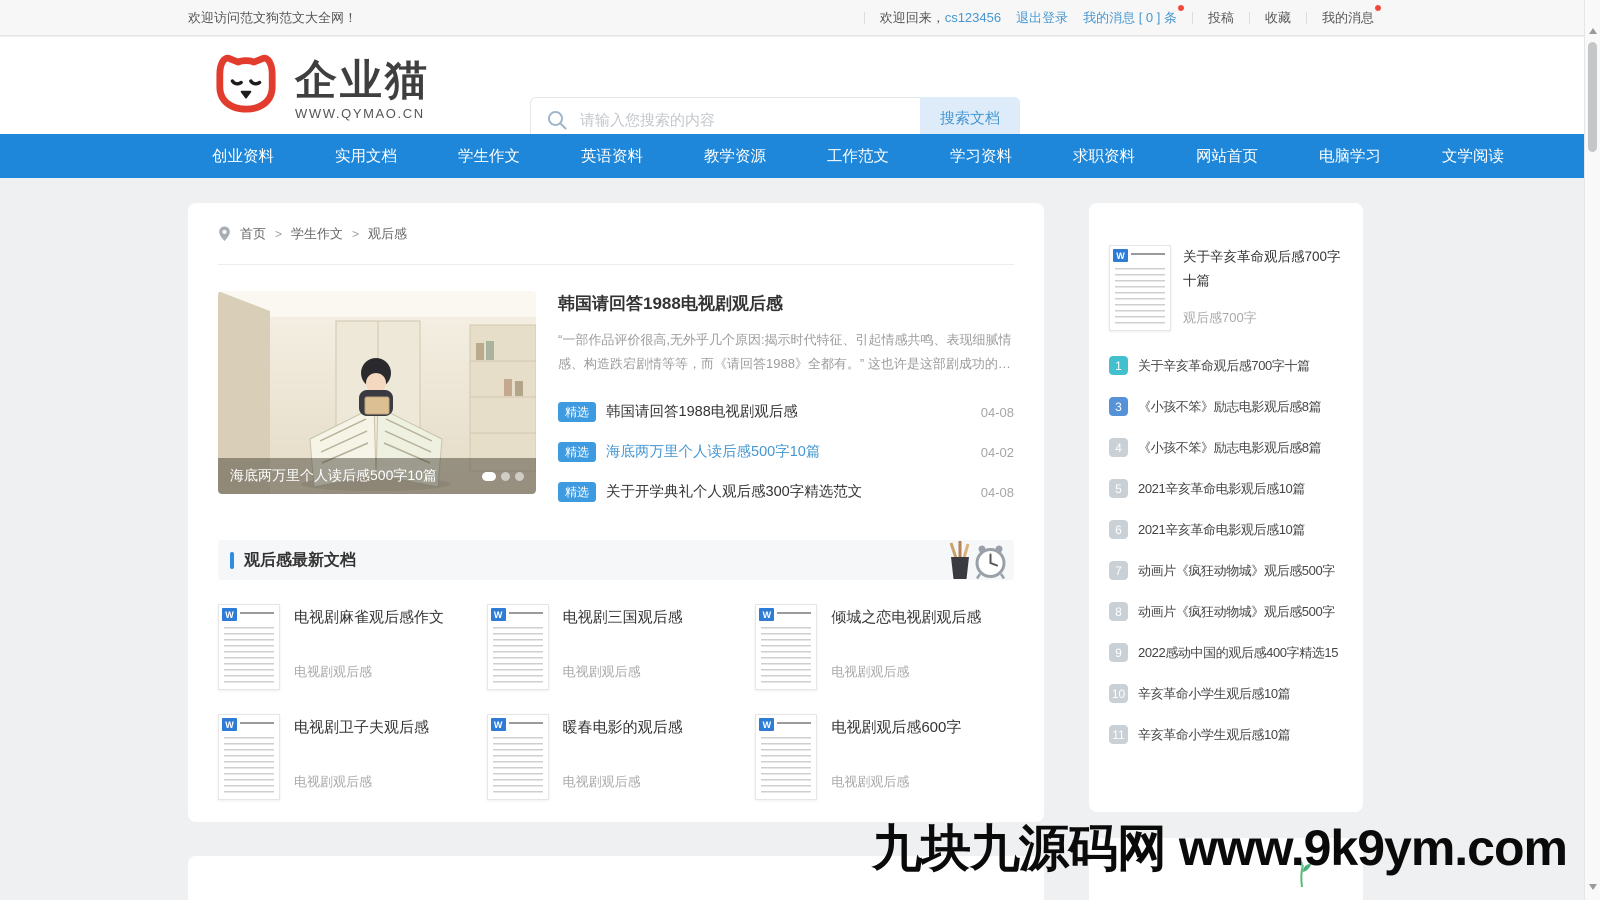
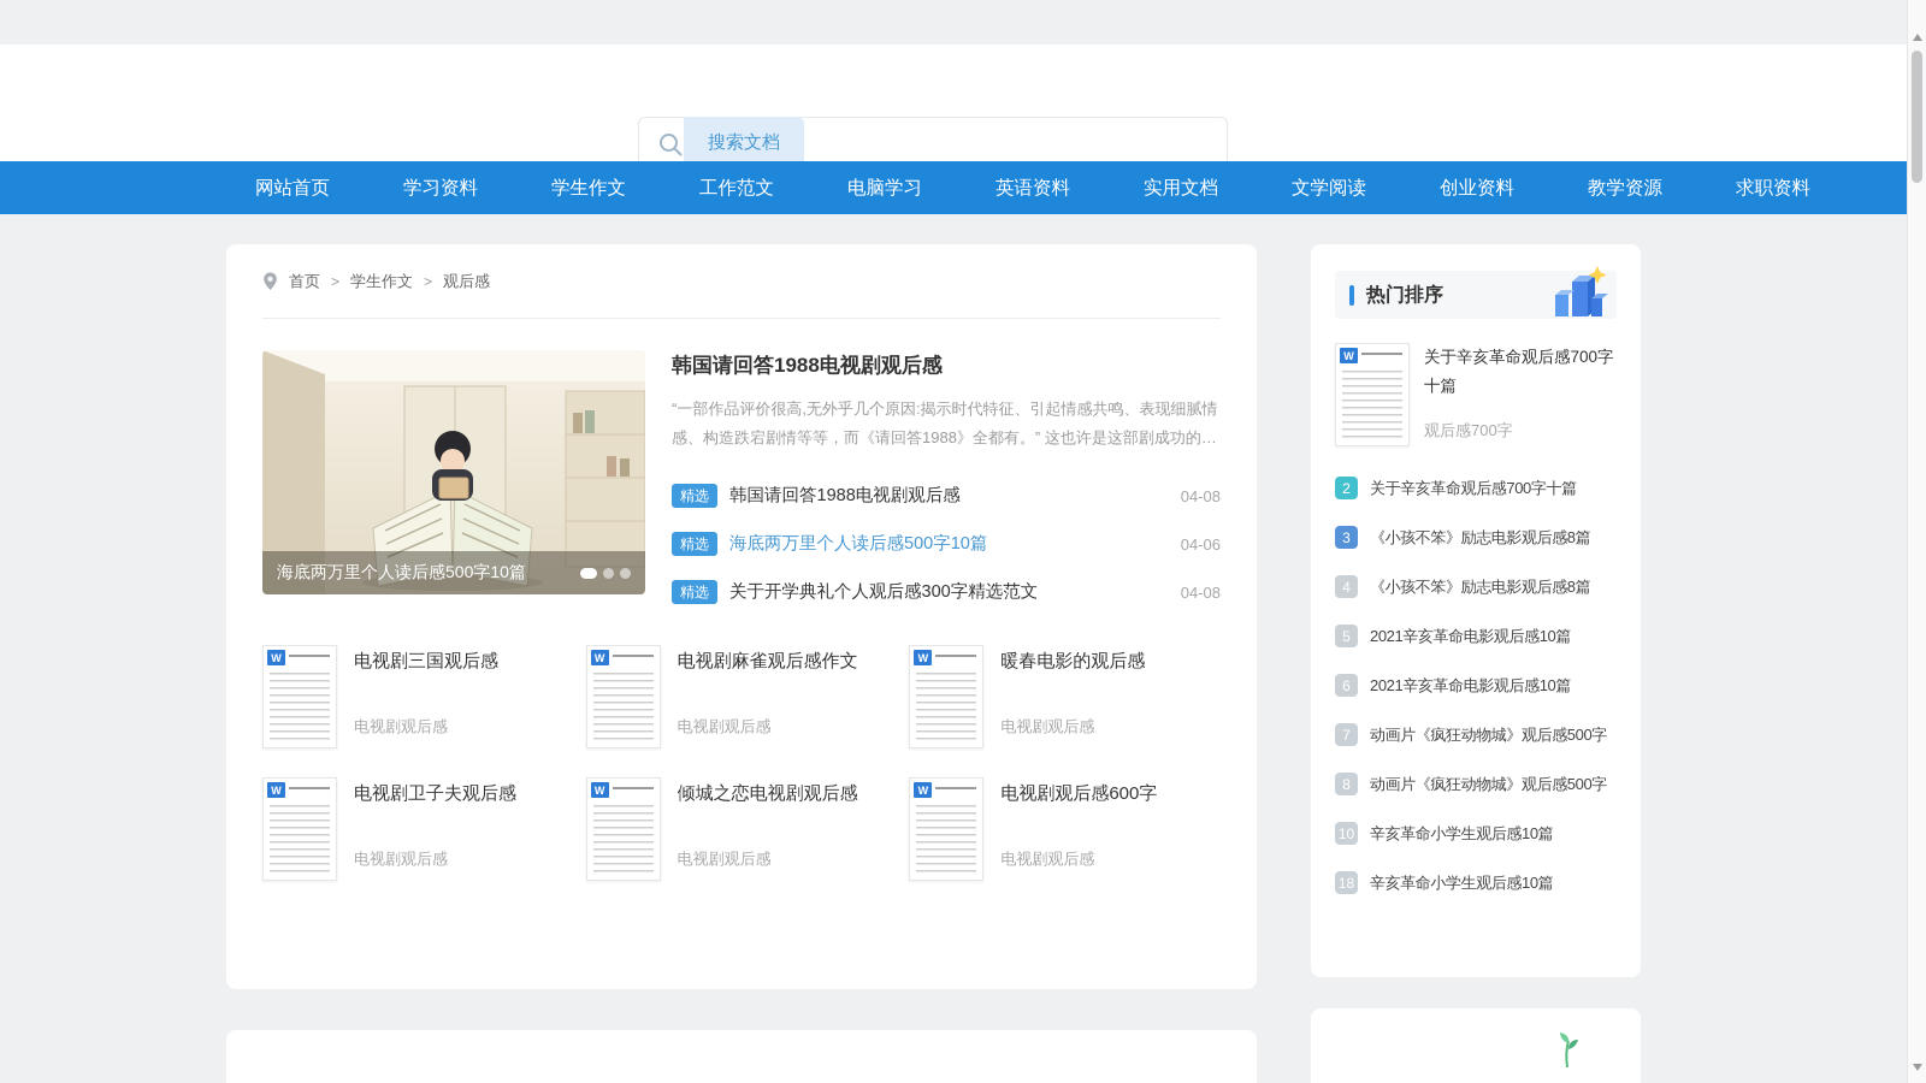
- 欢迎访问范文狗范文大全网！
- 欢迎回来，cs123456
- 退出登录
- 我的消息 [ 0 ] 条
- 投稿
- 收藏
- 我的消息
- 企业猫
- WWW.QYMAO.CN
- 请输入您搜索的内容
  搜索文档
- 创业资料
+ 网站首页
- 实用文档
+ 学习资料
  学生作文
- 英语资料
+ 工作范文
- 教学资源
+ 电脑学习
- 工作范文
+ 英语资料
- 学习资料
+ 实用文档
- 求职资料
+ 文学阅读
- 网站首页
+ 创业资料
- 电脑学习
+ 教学资源
- 文学阅读
+ 求职资料
  首页
  >
  学生作文
  >
  观后感
  海底两万里个人读后感500字10篇
  韩国请回答1988电视剧观后感
  “一部作品评价很高,无外乎几个原因:揭示时代特征、引起情感共鸣、表现细腻情感、构造跌宕剧情等等，而《请回答1988》全都有。” 这也许是这部剧成功的原
  精选
  韩国请回答1988电视剧观后感
  04-08
  精选
  海底两万里个人读后感500字10篇
- 04-02
+ 04-06
  精选
  关于开学典礼个人观后感300字精选范文
  04-08
- 观后感最新文档
  W
- 电视剧麻雀观后感作文
+ 电视剧三国观后感
  电视剧观后感
  W
- 电视剧三国观后感
+ 电视剧麻雀观后感作文
  电视剧观后感
  W
- 倾城之恋电视剧观后感
+ 暖春电影的观后感
  电视剧观后感
  W
  电视剧卫子夫观后感
  电视剧观后感
  W
- 暖春电影的观后感
+ 倾城之恋电视剧观后感
  电视剧观后感
  W
  电视剧观后感600字
  电视剧观后感
+ 热门排序
  W
  关于辛亥革命观后感700字十篇
  观后感700字
- 1
+ 2
  关于辛亥革命观后感700字十篇
  3
  《小孩不笨》励志电影观后感8篇
  4
  《小孩不笨》励志电影观后感8篇
  5
  2021辛亥革命电影观后感10篇
  6
  2021辛亥革命电影观后感10篇
  7
  动画片《疯狂动物城》观后感500字
  8
  动画片《疯狂动物城》观后感500字
- 9
- 2022感动中国的观后感400字精选15
  10
  辛亥革命小学生观后感10篇
- 11
+ 18
  辛亥革命小学生观后感10篇
- 九块九源码网 www.9k9ym.com
